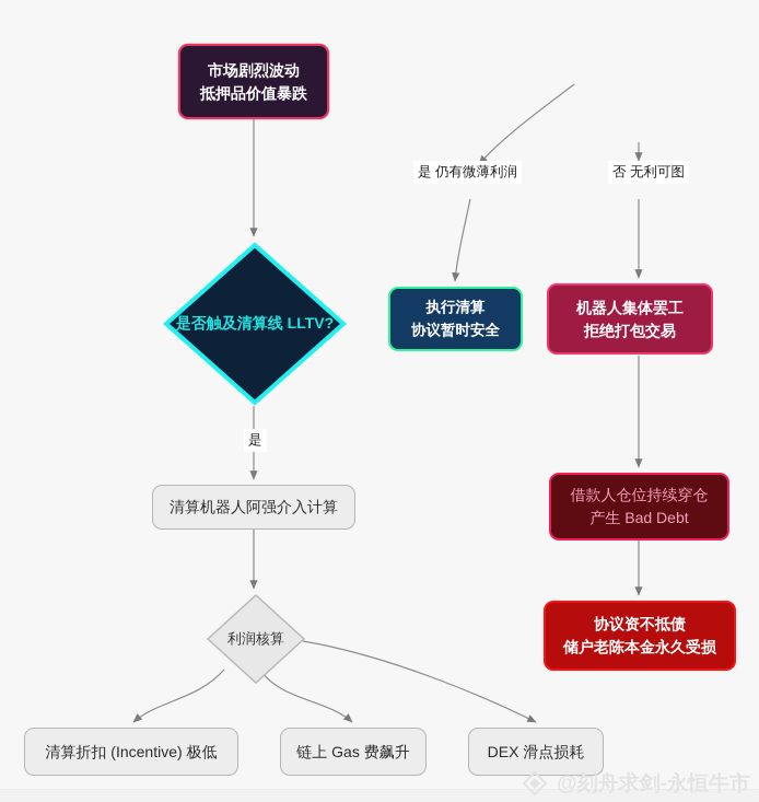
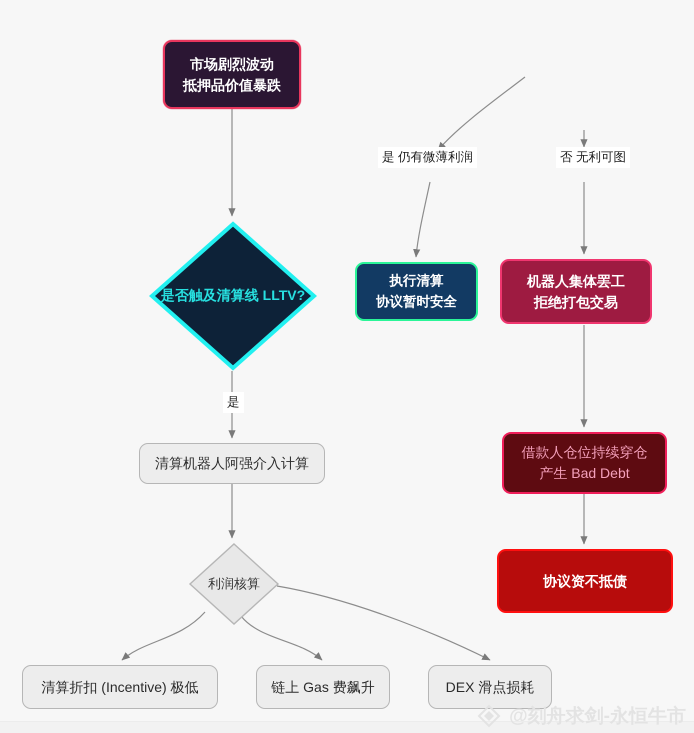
  市场剧烈波动
  抵押品价值暴跌
  是否触及清算线 LLTV?
  是
  清算机器人阿强介入计算
  利润核算
  清算折扣 (Incentive) 极低
  链上 Gas 费飙升
  DEX 滑点损耗
  是 仍有微薄利润
  否 无利可图
  执行清算
  协议暂时安全
  机器人集体罢工
  拒绝打包交易
  借款人仓位持续穿仓
  产生 Bad Debt
  协议资不抵债
- 储户老陈本金永久受损
  @刻舟求剑-永恒牛市
